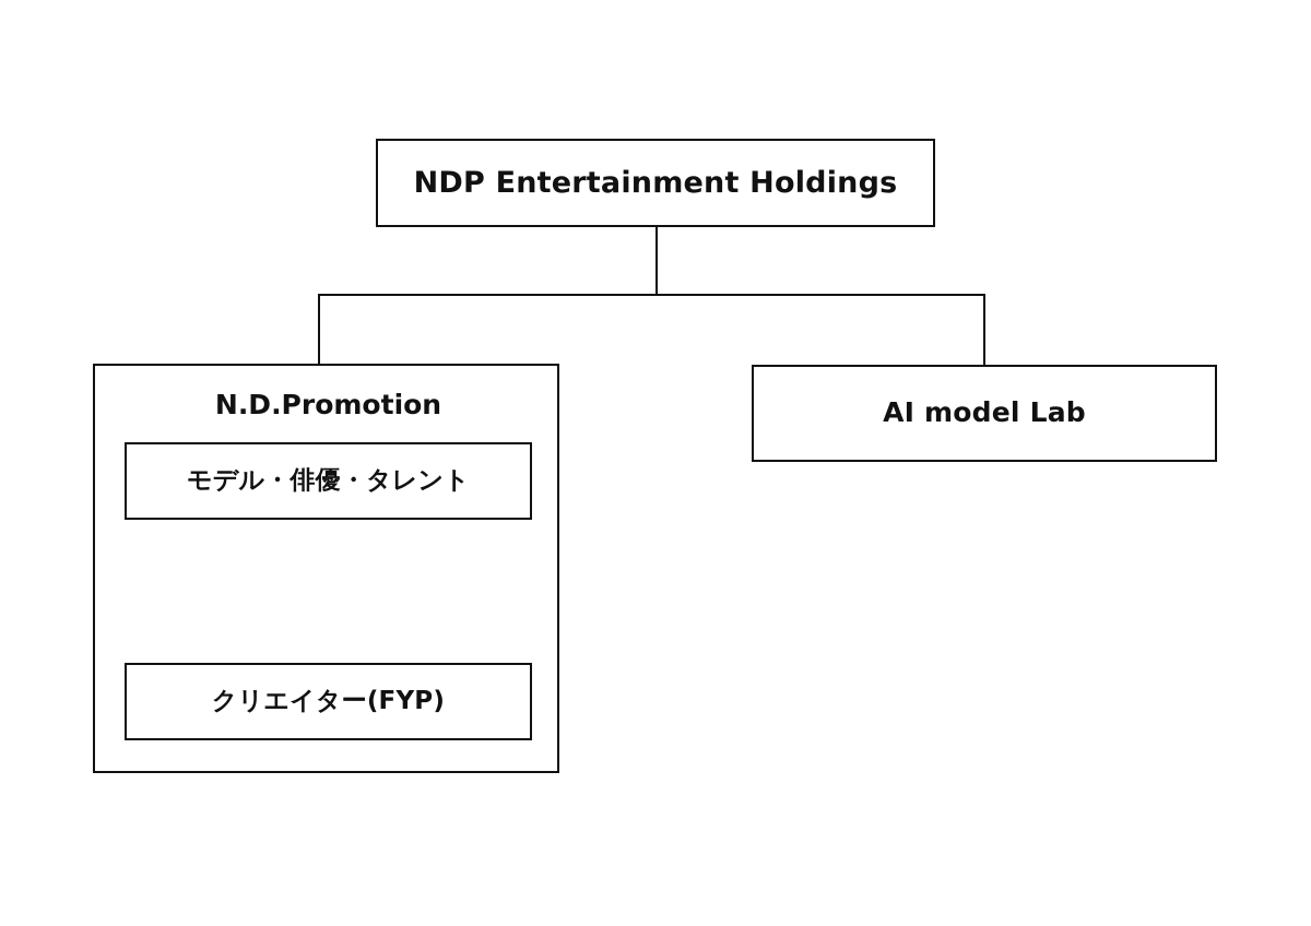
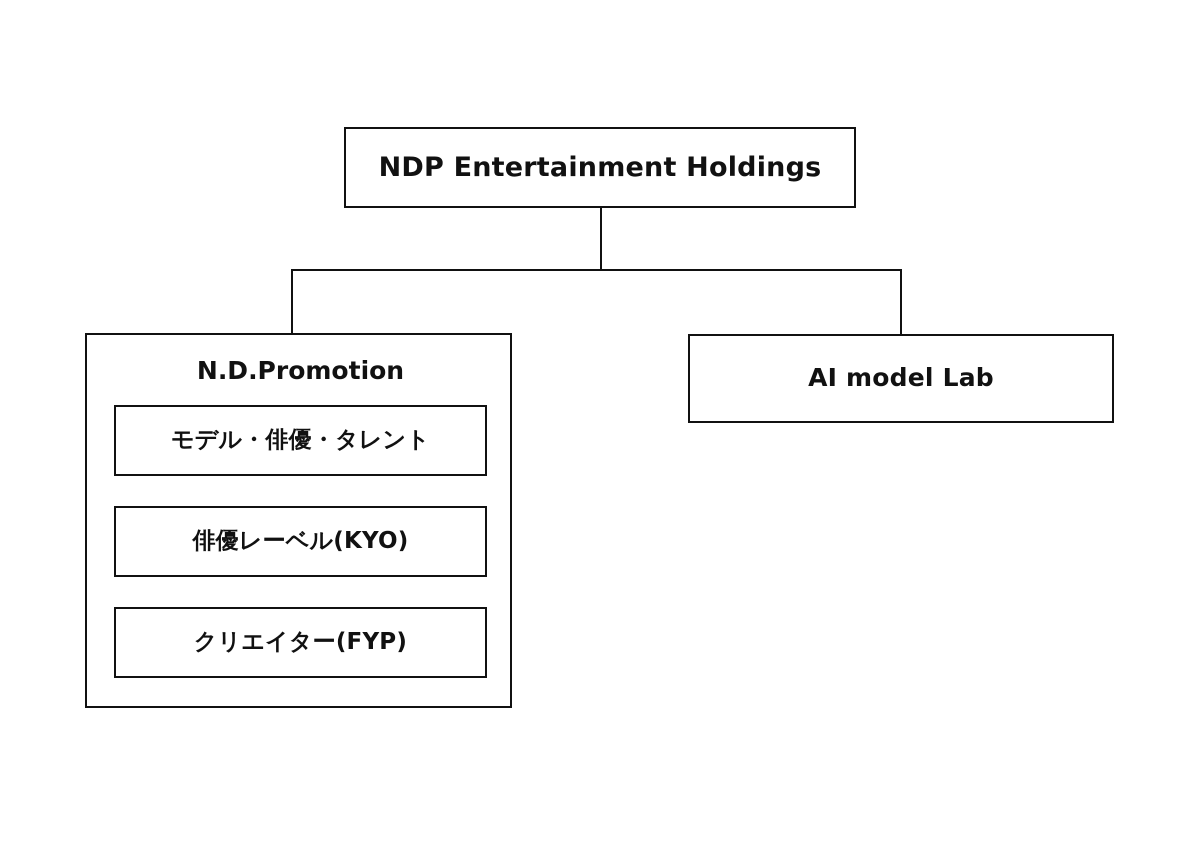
  NDP Entertainment Holdings
  N.D.Promotion
  モデル・俳優・タレント
+ 俳優レーベル(KYO)
  クリエイター(FYP)
  AI model Lab
